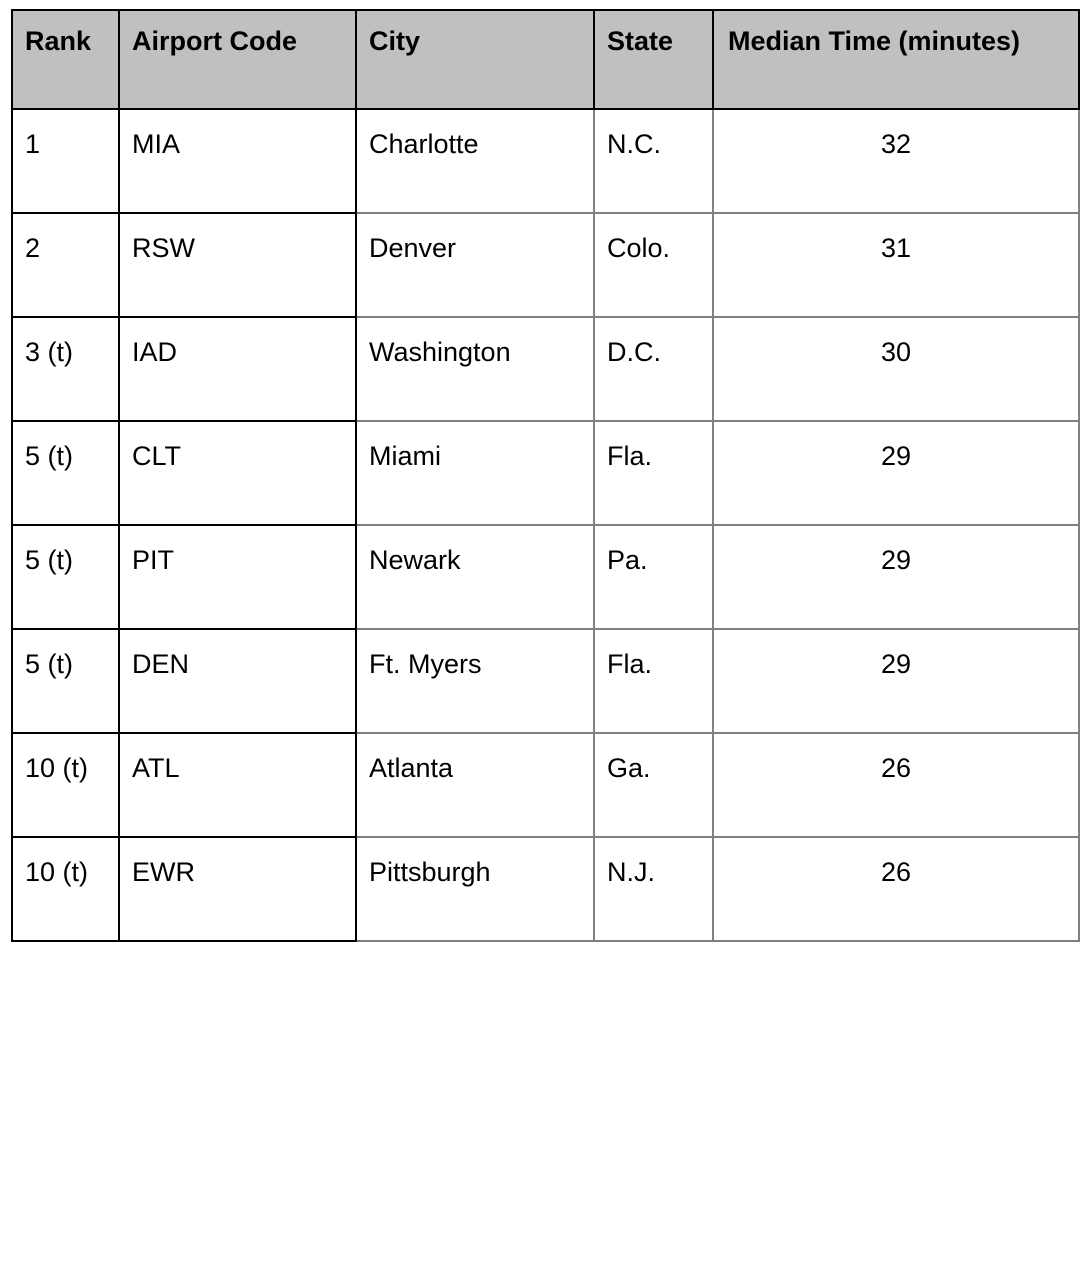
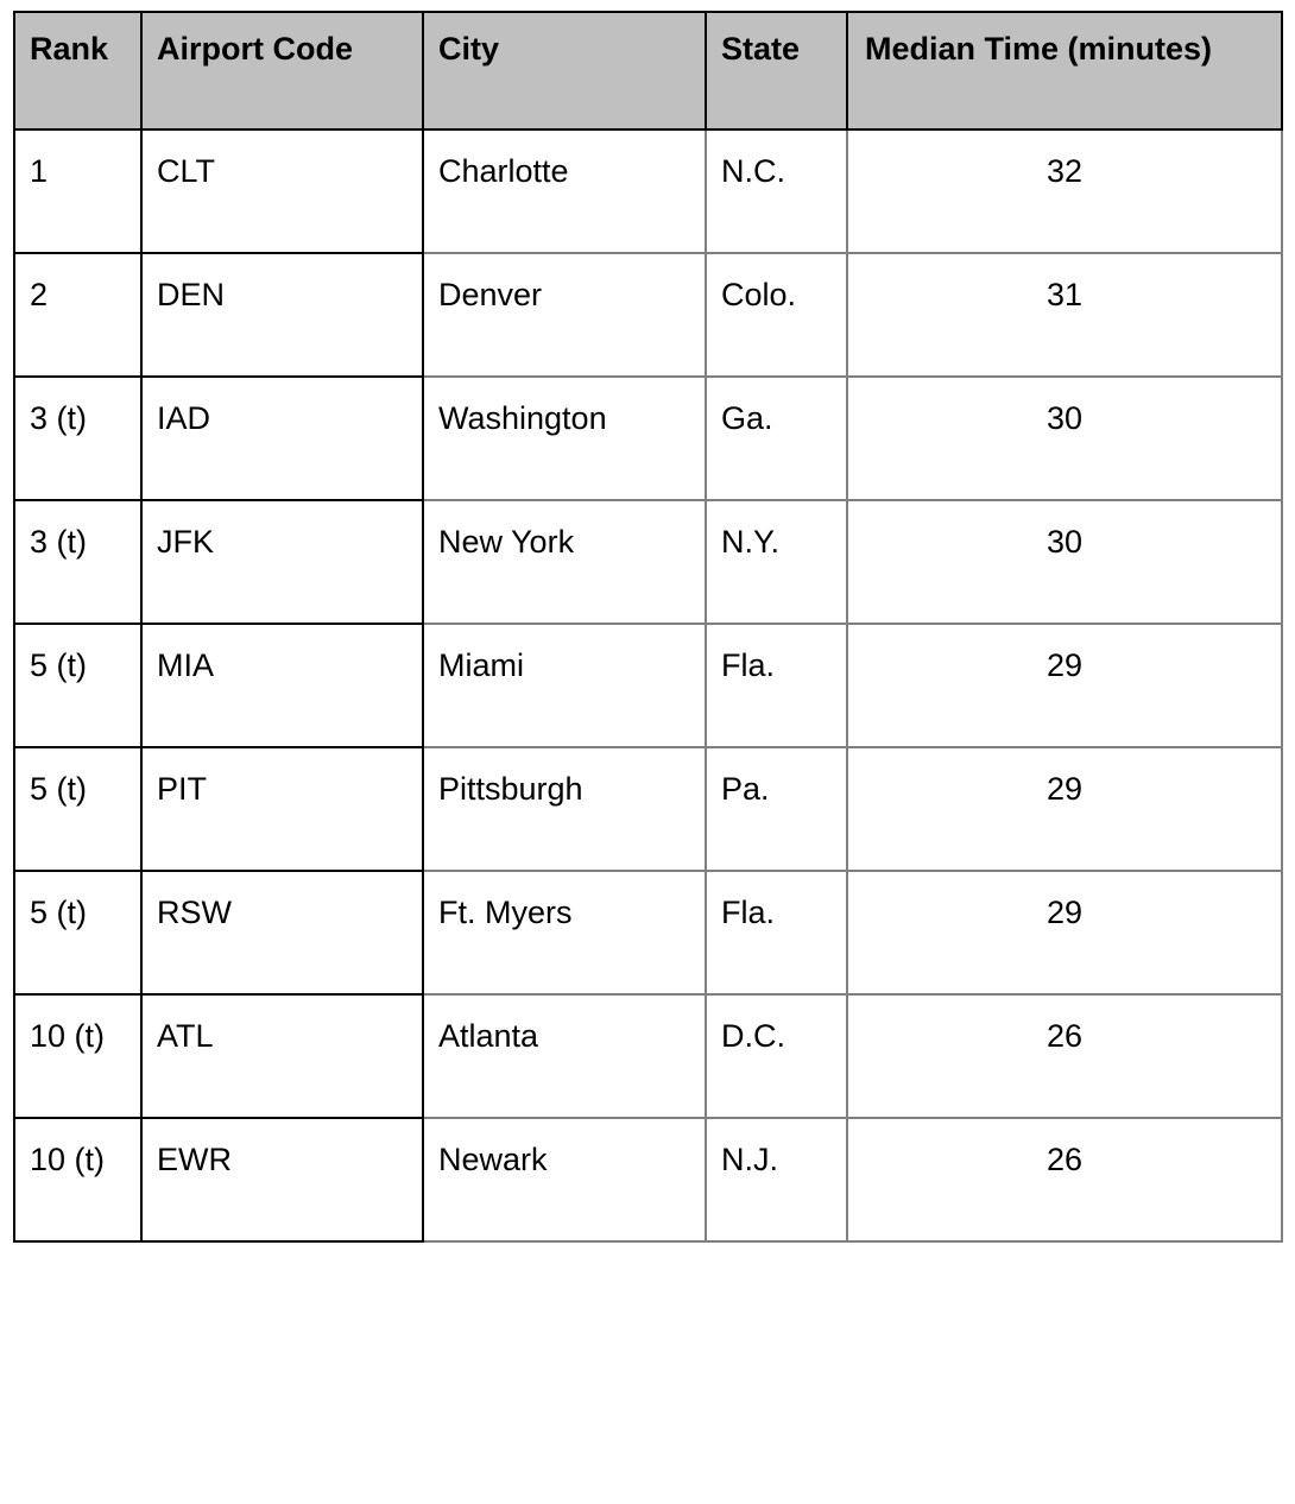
  Rank	Airport Code	City	State	Median Time (minutes)
- 1	MIA	Charlotte	N.C.	32
+ 1	CLT	Charlotte	N.C.	32
- 2	RSW	Denver	Colo.	31
+ 2	DEN	Denver	Colo.	31
- 3 (t)	IAD	Washington	D.C.	30
+ 3 (t)	IAD	Washington	Ga.	30
+ 3 (t)	JFK	New York	N.Y.	30
- 5 (t)	CLT	Miami	Fla.	29
+ 5 (t)	MIA	Miami	Fla.	29
- 5 (t)	PIT	Newark	Pa.	29
+ 5 (t)	PIT	Pittsburgh	Pa.	29
- 5 (t)	DEN	Ft. Myers	Fla.	29
+ 5 (t)	RSW	Ft. Myers	Fla.	29
- 10 (t)	ATL	Atlanta	Ga.	26
+ 10 (t)	ATL	Atlanta	D.C.	26
- 10 (t)	EWR	Pittsburgh	N.J.	26
+ 10 (t)	EWR	Newark	N.J.	26
